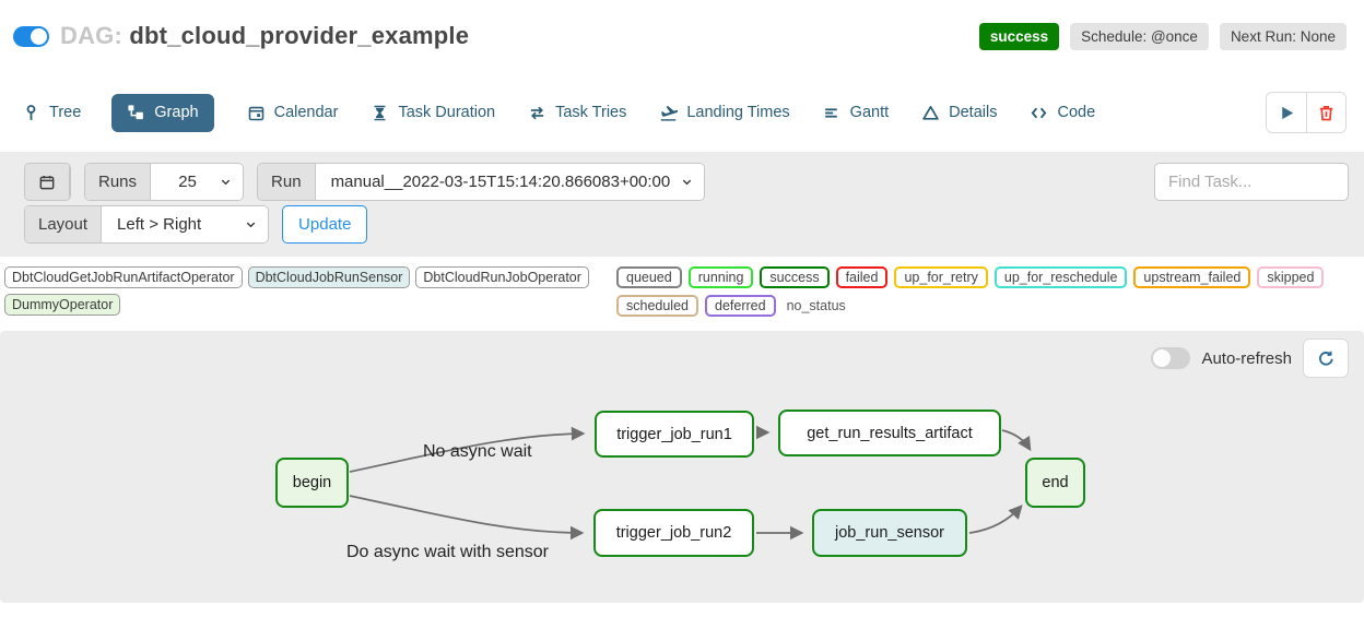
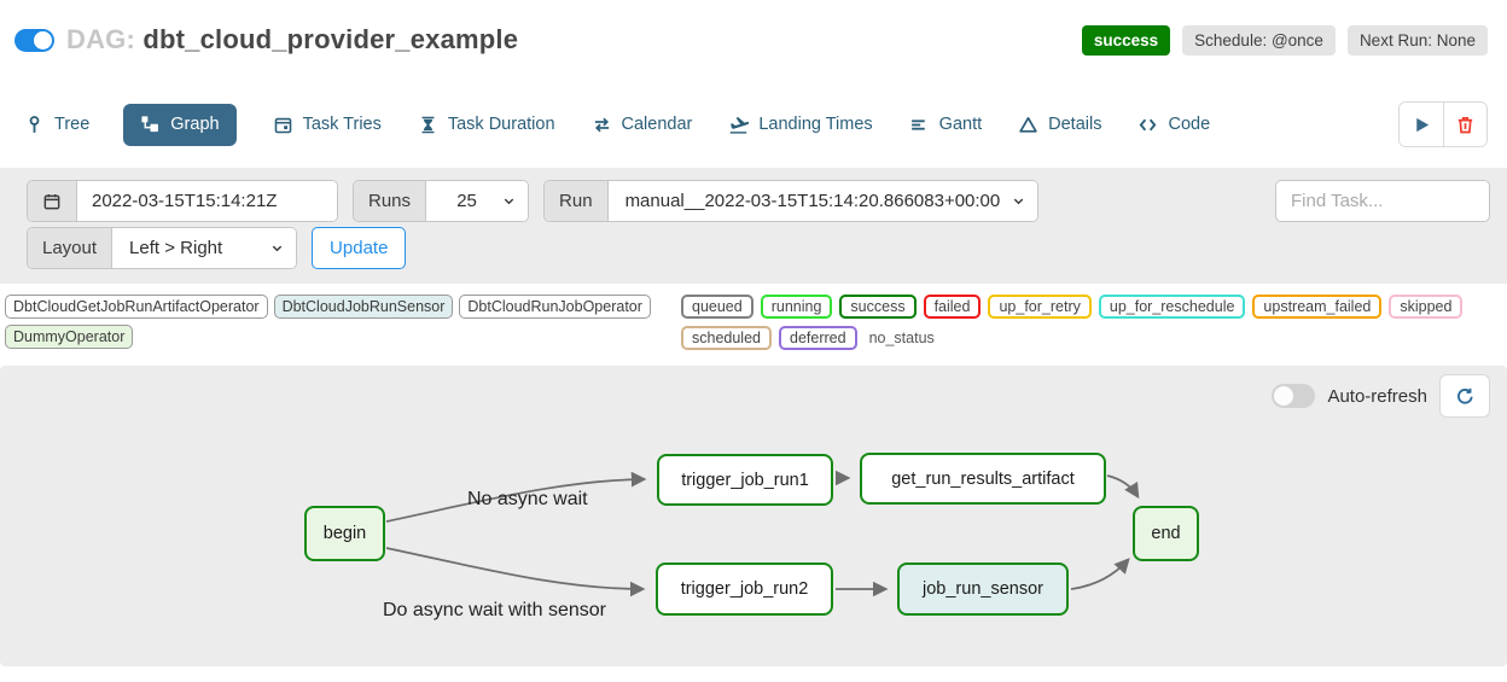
  DAG: dbt_cloud_provider_example
  success
  Schedule: @once
  Next Run: None
  Tree
  Graph
- Calendar
+ Task Tries
  Task Duration
- Task Tries
+ Calendar
  Landing Times
  Gantt
  Details
  Code
+ 2022-03-15T15:14:21Z
  Runs
  25
  Run
  manual__2022-03-15T15:14:20.866083+00:00
  Find Task...
  Layout
  Left > Right
  Update
  DbtCloudGetJobRunArtifactOperator
  DbtCloudJobRunSensor
  DbtCloudRunJobOperator
  DummyOperator
  queued
  running
  success
  failed
  up_for_retry
  up_for_reschedule
  upstream_failed
  skipped
  scheduled
  deferred
  no_status
  begin
  trigger_job_run1
  get_run_results_artifact
  end
  trigger_job_run2
  job_run_sensor
  No async wait
  Do async wait with sensor
  Auto-refresh
